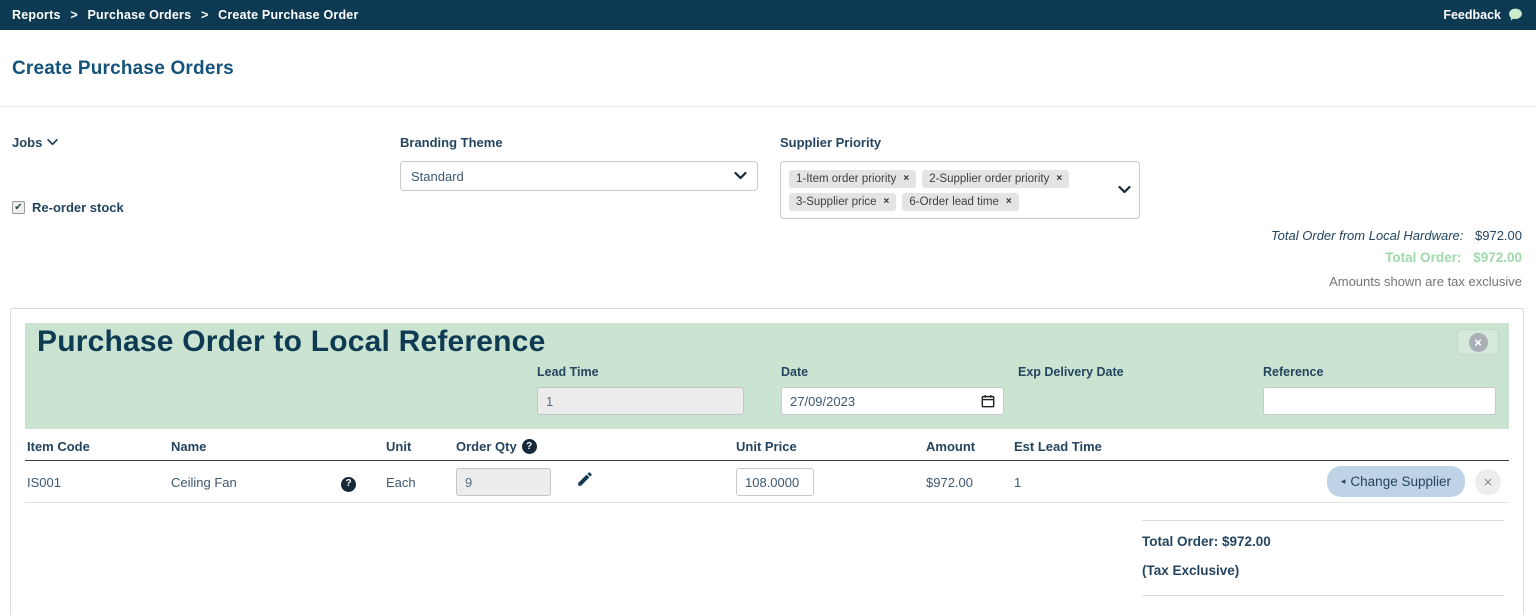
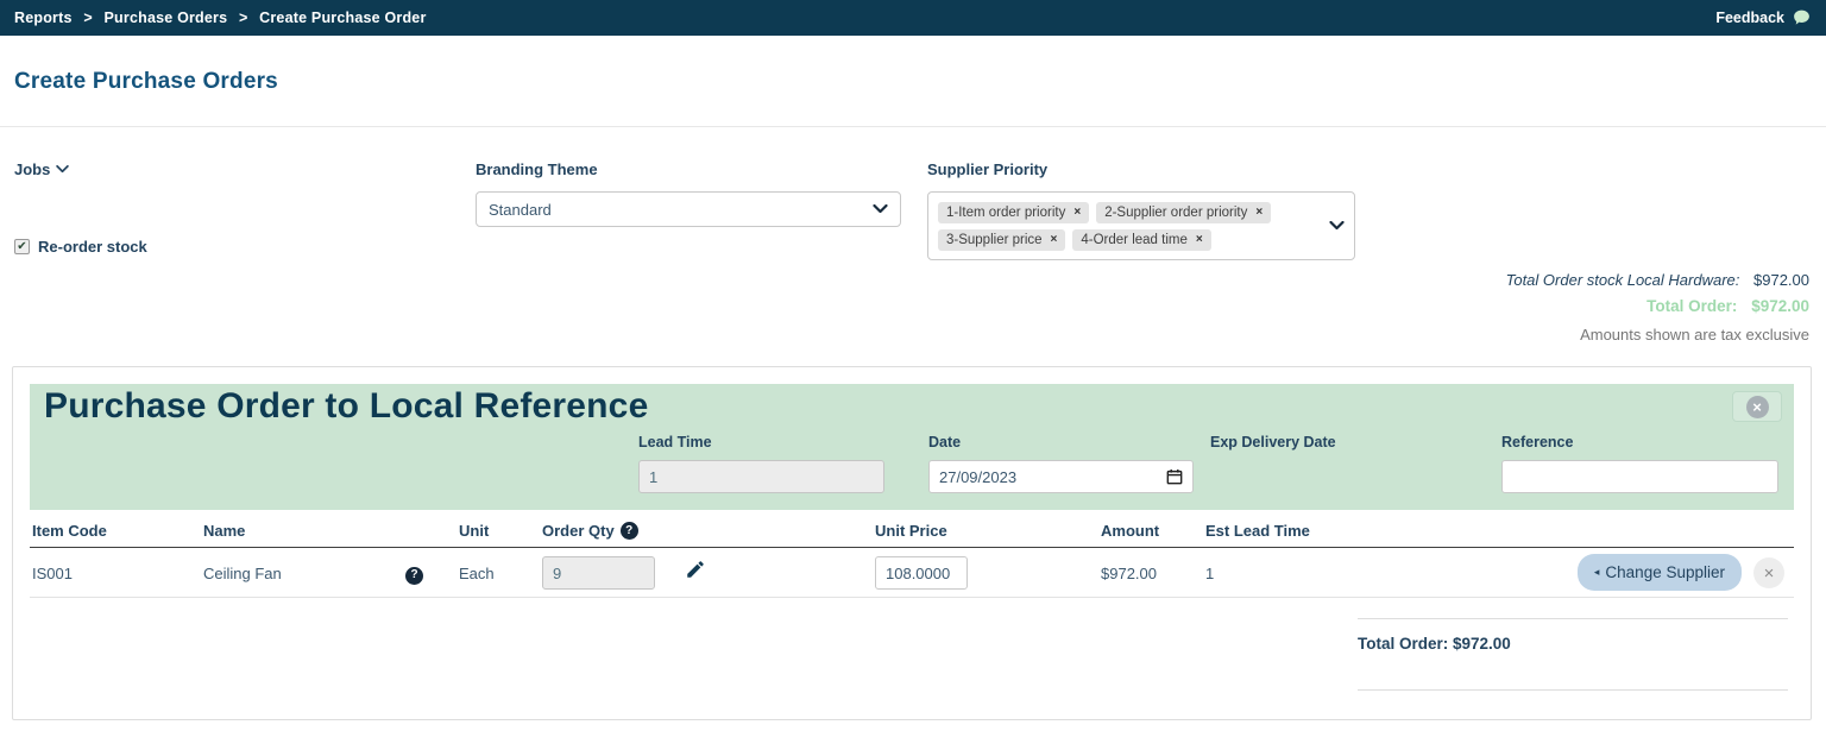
  Reports > Purchase Orders > Create Purchase Order
  Feedback
  Create Purchase Orders
  Jobs
  ✔
  Re-order stock
  Branding Theme
  Standard
  Supplier Priority
  1-Item order priority
  ×
  2-Supplier order priority
  ×
  3-Supplier price
  ×
- 6-Order lead time
+ 4-Order lead time
  ×
- Total Order from Local Hardware: $972.00
+ Total Order stock Local Hardware: $972.00
  Total Order: $972.00
  Amounts shown are tax exclusive
  Purchase Order to Local Reference
  ×
  Lead Time
  1
  Date
  27/09/2023
  Exp Delivery Date
  Reference
  Item Code
  Name
  Unit
  Order Qty
  ?
  Unit Price
  Amount
  Est Lead Time
  IS001
  Ceiling Fan
  ?
  Each
  9
  108.0000
  $972.00
  1
  ◂
  Change Supplier
  ×
  Total Order: $972.00
- (Tax Exclusive)
